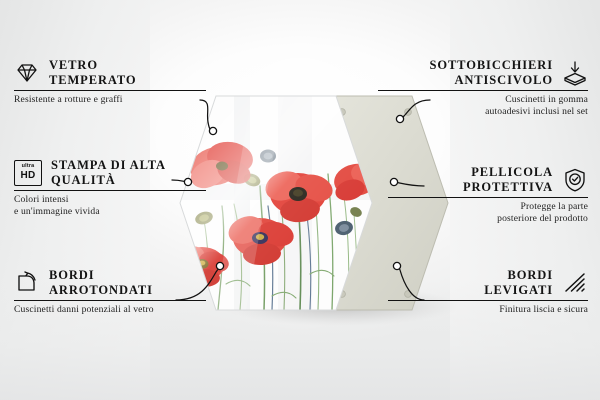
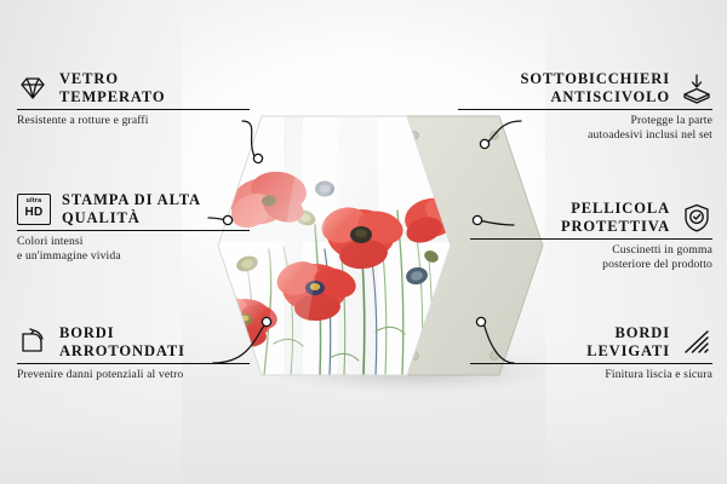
  VETRO
  TEMPERATO
  Resistente a rotture e graffi
  HD
  STAMPA DI ALTA
  QUALITÀ
  Colori intensi
  e un'immagine vivida
  BORDI
  ARROTONDATI
- Cuscinetti danni potenziali al vetro
+ Prevenire danni potenziali al vetro
  SOTTOBICCHIERI
  ANTISCIVOLO
- Cuscinetti in gomma
+ Protegge la parte
  autoadesivi inclusi nel set
  PELLICOLA
  PROTETTIVA
- Protegge la parte
+ Cuscinetti in gomma
  posteriore del prodotto
  BORDI
  LEVIGATI
  Finitura liscia e sicura
